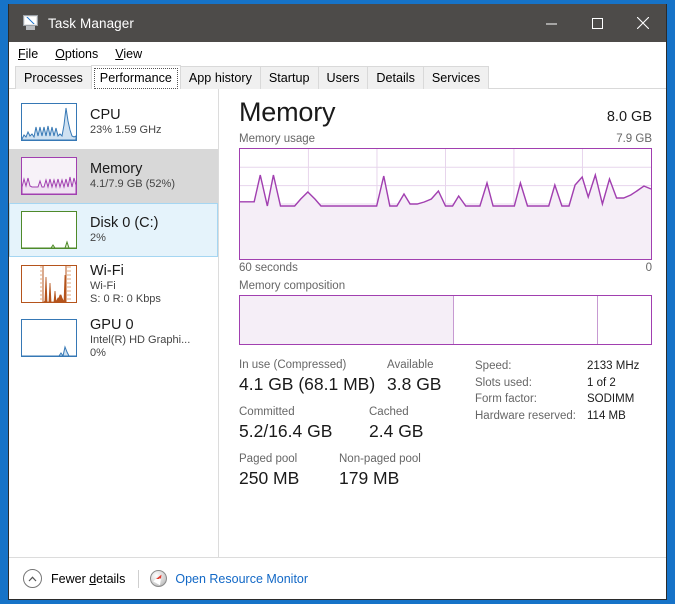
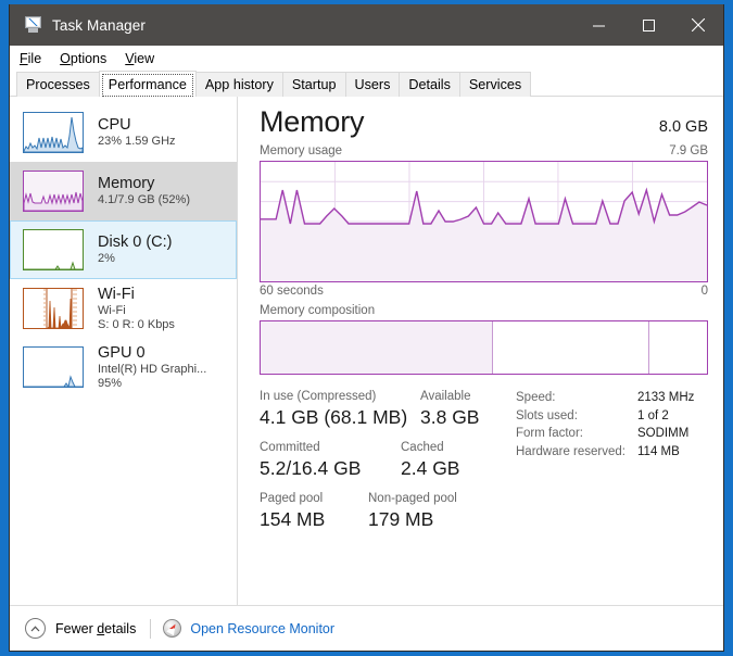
  Task Manager
  File
  Options
  View
  Processes
  Performance
  App history
  Startup
  Users
  Details
  Services
  CPU
  23% 1.59 GHz
  Memory
  4.1/7.9 GB (52%)
  Disk 0 (C:)
  2%
  Wi-Fi
  Wi-Fi
  S: 0 R: 0 Kbps
  GPU 0
  Intel(R) HD Graphi...
- 0%
+ 95%
  Memory
  8.0 GB
  Memory usage
  7.9 GB
  60 seconds
  0
  Memory composition
  In use (Compressed)
  4.1 GB (68.1 MB)
  Available
  3.8 GB
  Committed
  5.2/16.4 GB
  Cached
  2.4 GB
  Paged pool
- 250 MB
+ 154 MB
  Non-paged pool
  179 MB
  Speed:
  2133 MHz
  Slots used:
  1 of 2
  Form factor:
  SODIMM
  Hardware reserved:
  114 MB
  Fewer details
  Open Resource Monitor
